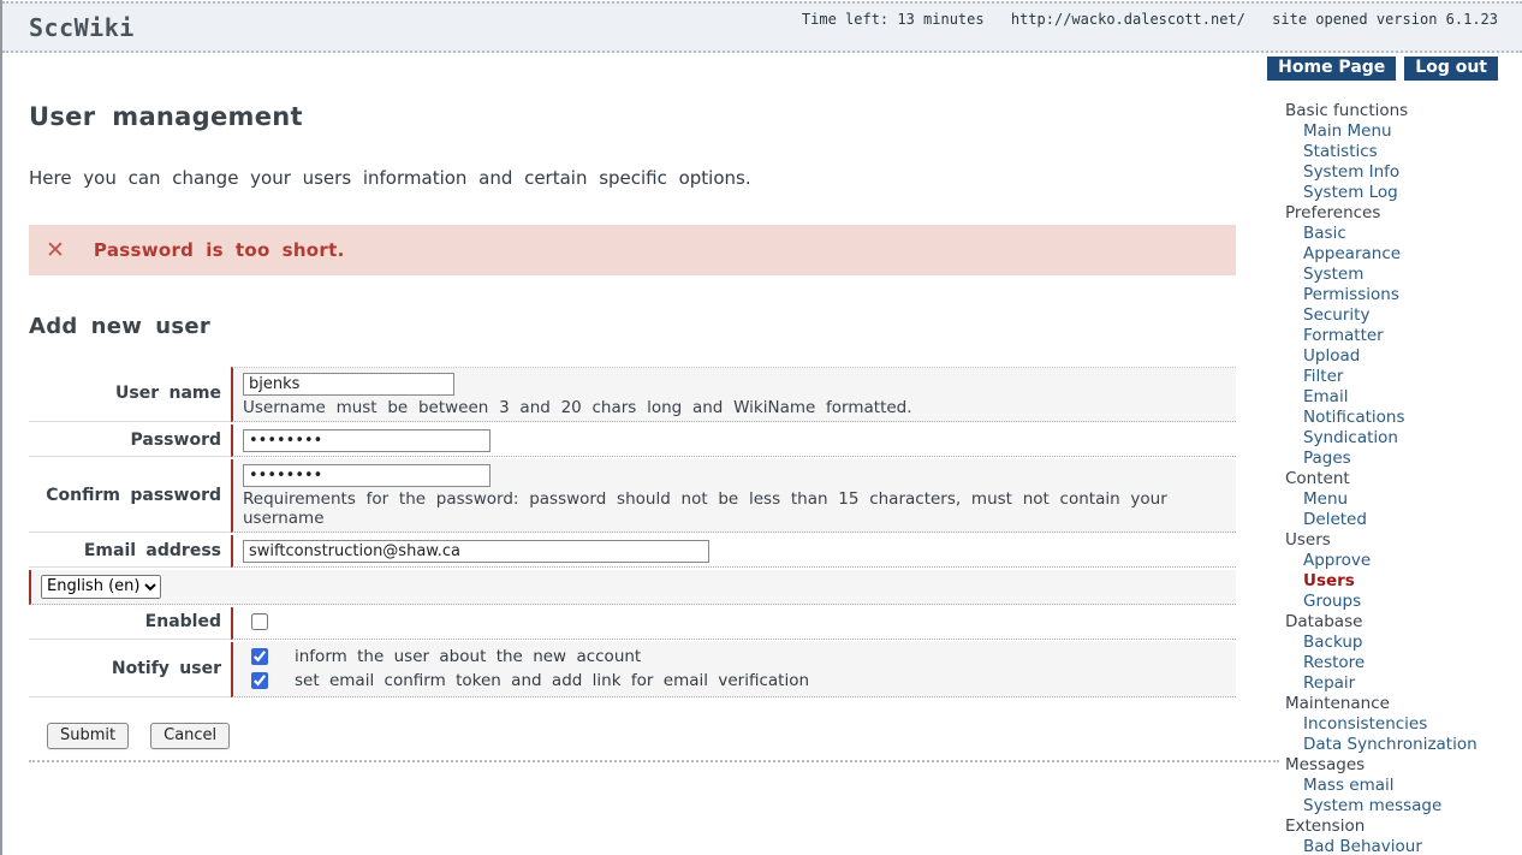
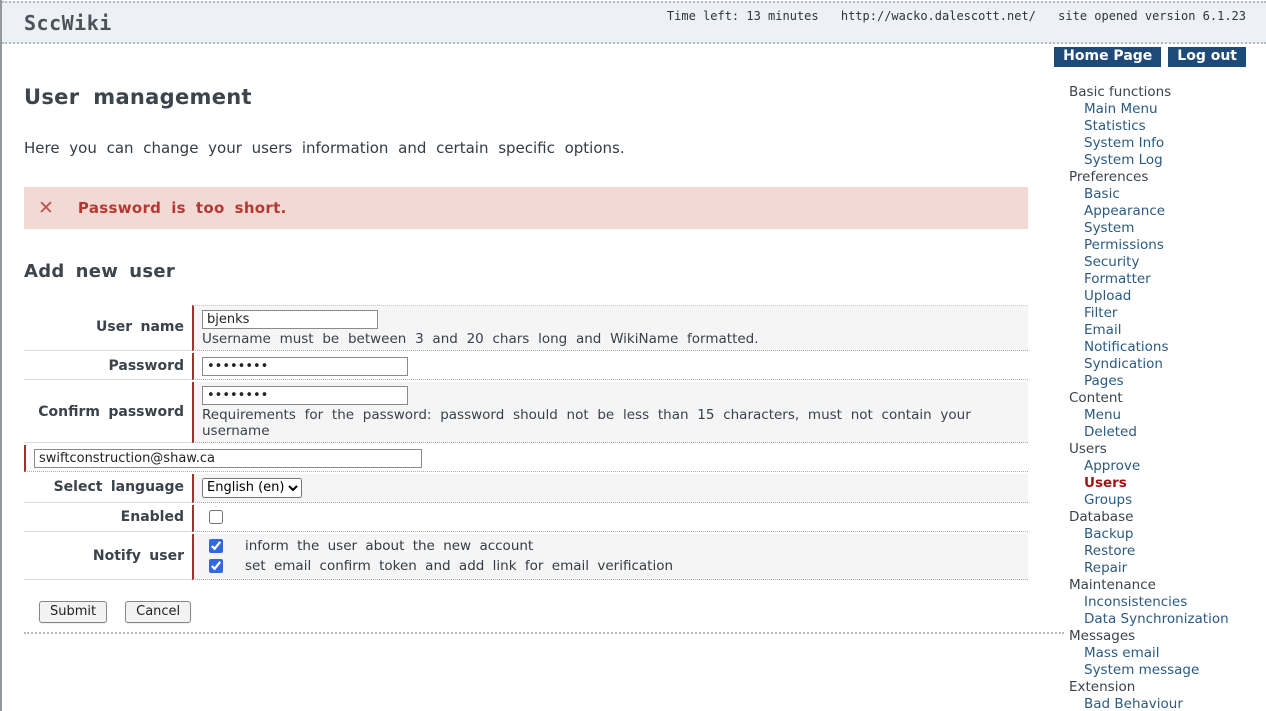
  SccWiki
  Time left: 13 minutes http://wacko.dalescott.net/ site opened version 6.1.23
  Home Page
  Log out
  User management
  Here you can change your users information and certain specific options.
  ✕
  Password is too short.
  Add new user
  User name
  bjenks
  Username must be between 3 and 20 chars long and WikiName formatted.
  Password
  Confirm password
  Requirements for the password: password should not be less than 15 characters, must not contain your username
- Email address
  swiftconstruction@shaw.ca
+ Select language
  English (en)
  Enabled
  Notify user
  inform the user about the new account
  set email confirm token and add link for email verification
  Submit
  Cancel
  Basic functions
  Main Menu
  Statistics
  System Info
  System Log
  Preferences
  Basic
  Appearance
  System
  Permissions
  Security
  Formatter
  Upload
  Filter
  Email
  Notifications
  Syndication
  Pages
  Content
  Menu
  Deleted
  Users
  Approve
  Users
  Groups
  Database
  Backup
  Restore
  Repair
  Maintenance
  Inconsistencies
  Data Synchronization
  Messages
  Mass email
  System message
  Extension
  Bad Behaviour
